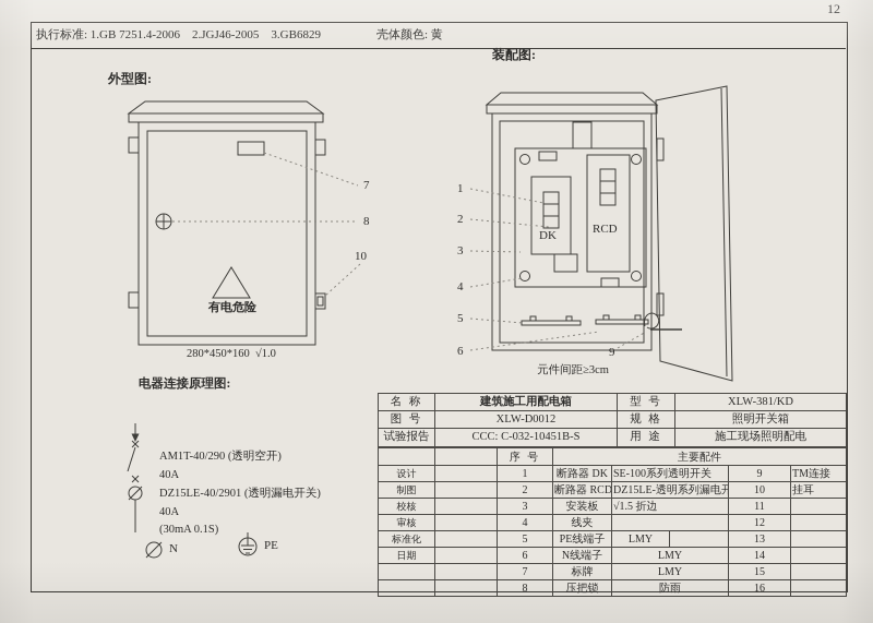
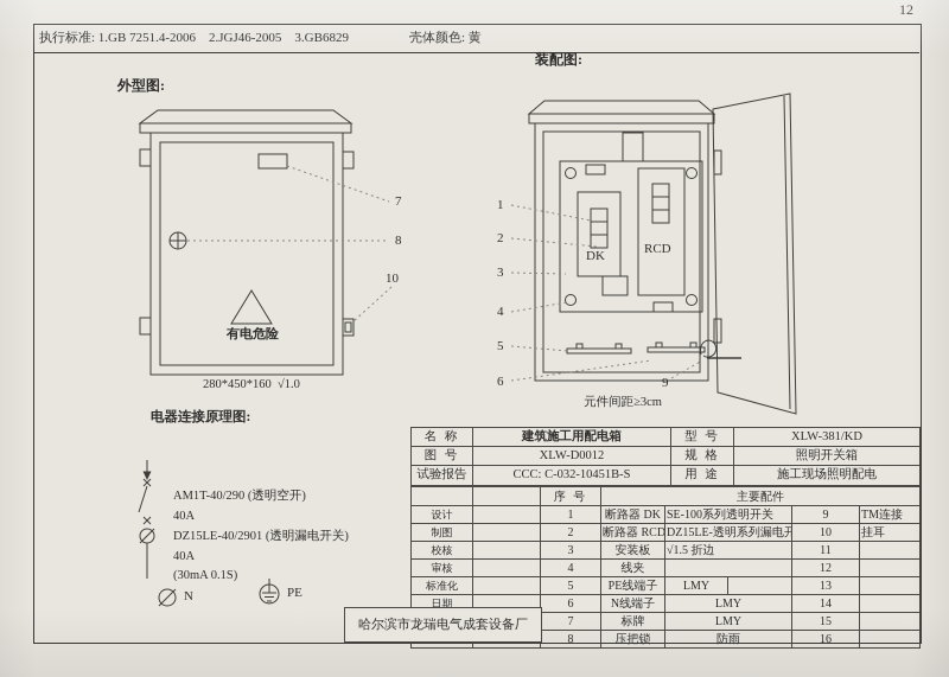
+ 哈尔滨市龙瑞电气成套设备厂
